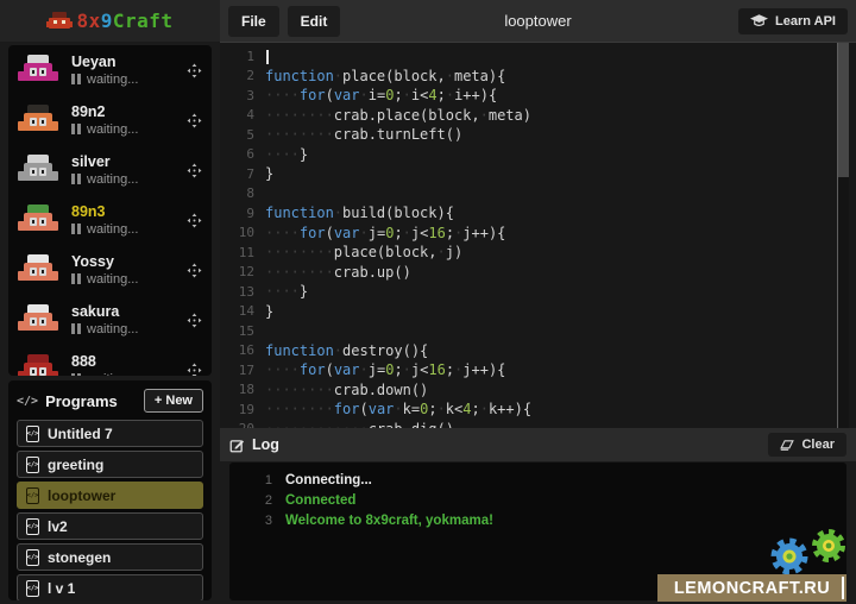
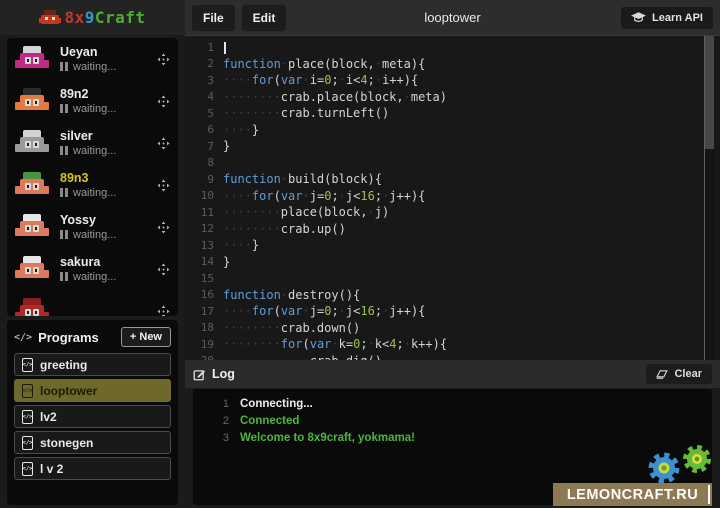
  8x9Craft
  File
  Edit
  looptower
  Learn API
  Ueyan
  waiting...
  89n2
  waiting...
  silver
  waiting...
  89n3
  waiting...
  Yossy
  waiting...
  sakura
  waiting...
- 888
  </>
  Programs
  + New
- Untitled 7
  greeting
  looptower
  lv2
  stonegen
- l v 1
+ l v 2
  1
  2
  function·place(block,·meta){
  3
  ····for(var·i=0;·i<4;·i++){
  4
  ········crab.place(block,·meta)
  5
  ········crab.turnLeft()
  6
  ····}
  7
  }
  8
  9
  function·build(block){
  10
  ····for(var·j=0;·j<16;·j++){
  11
  ········place(block,·j)
  12
  ········crab.up()
  13
  ····}
  14
  }
  15
  16
  function·destroy(){
  17
  ····for(var·j=0;·j<16;·j++){
  18
  ········crab.down()
  19
  ········for(var·k=0;·k<4;·k++){
  Log
  Clear
  1
  Connecting...
  2
  Connected
  3
  Welcome to 8x9craft, yokmama!
  LEMONCRAFT.RU
